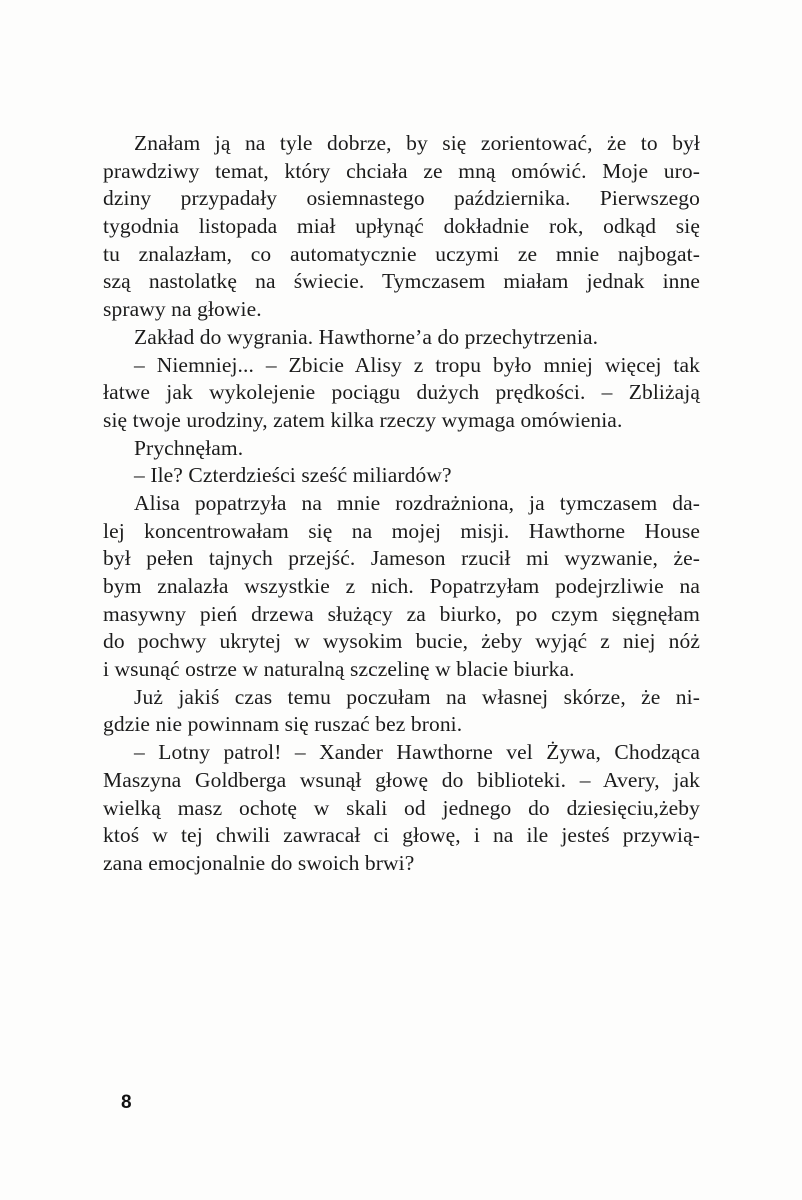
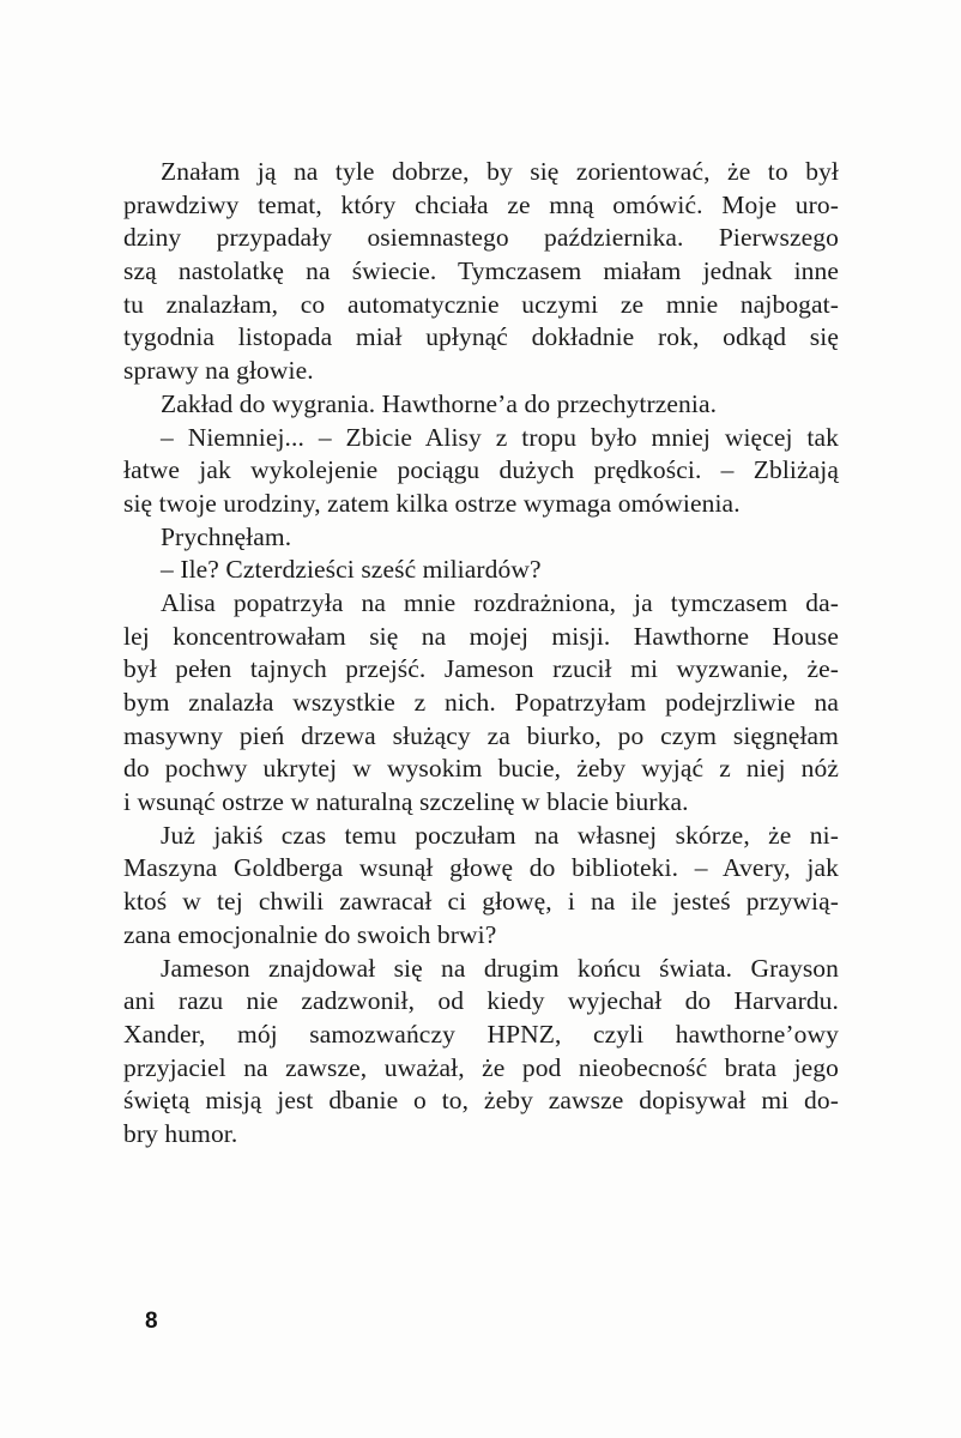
  Znałam ją na tyle dobrze, by się zorientować, że to był
  prawdziwy temat, który chciała ze mną omówić. Moje uro-
  dziny przypadały osiemnastego października. Pierwszego
- tygodnia listopada miał upłynąć dokładnie rok, odkąd się
+ szą nastolatkę na świecie. Tymczasem miałam jednak inne
  tu znalazłam, co automatycznie uczymi ze mnie najbogat-
- szą nastolatkę na świecie. Tymczasem miałam jednak inne
+ tygodnia listopada miał upłynąć dokładnie rok, odkąd się
  sprawy na głowie.
  Zakład do wygrania. Hawthorne’a do przechytrzenia.
  – Niemniej... – Zbicie Alisy z tropu było mniej więcej tak
  łatwe jak wykolejenie pociągu dużych prędkości. – Zbliżają
- się twoje urodziny, zatem kilka rzeczy wymaga omówienia.
+ się twoje urodziny, zatem kilka ostrze wymaga omówienia.
  Prychnęłam.
  – Ile? Czterdzieści sześć miliardów?
  Alisa popatrzyła na mnie rozdrażniona, ja tymczasem da-
  lej koncentrowałam się na mojej misji. Hawthorne House
  był pełen tajnych przejść. Jameson rzucił mi wyzwanie, że-
  bym znalazła wszystkie z nich. Popatrzyłam podejrzliwie na
  masywny pień drzewa służący za biurko, po czym sięgnęłam
  do pochwy ukrytej w wysokim bucie, żeby wyjąć z niej nóż
  i wsunąć ostrze w naturalną szczelinę w blacie biurka.
  Już jakiś czas temu poczułam na własnej skórze, że ni-
- gdzie nie powinnam się ruszać bez broni.
- – Lotny patrol! – Xander Hawthorne vel Żywa, Chodząca
  Maszyna Goldberga wsunął głowę do biblioteki. – Avery, jak
- wielką masz ochotę w skali od jednego do dziesięciu,żeby
  ktoś w tej chwili zawracał ci głowę, i na ile jesteś przywią-
  zana emocjonalnie do swoich brwi?
+ Jameson znajdował się na drugim końcu świata. Grayson
+ ani razu nie zadzwonił, od kiedy wyjechał do Harvardu.
+ Xander, mój samozwańczy HPNZ, czyli hawthorne’owy
+ przyjaciel na zawsze, uważał, że pod nieobecność brata jego
+ świętą misją jest dbanie o to, żeby zawsze dopisywał mi do-
+ bry humor.
  8
